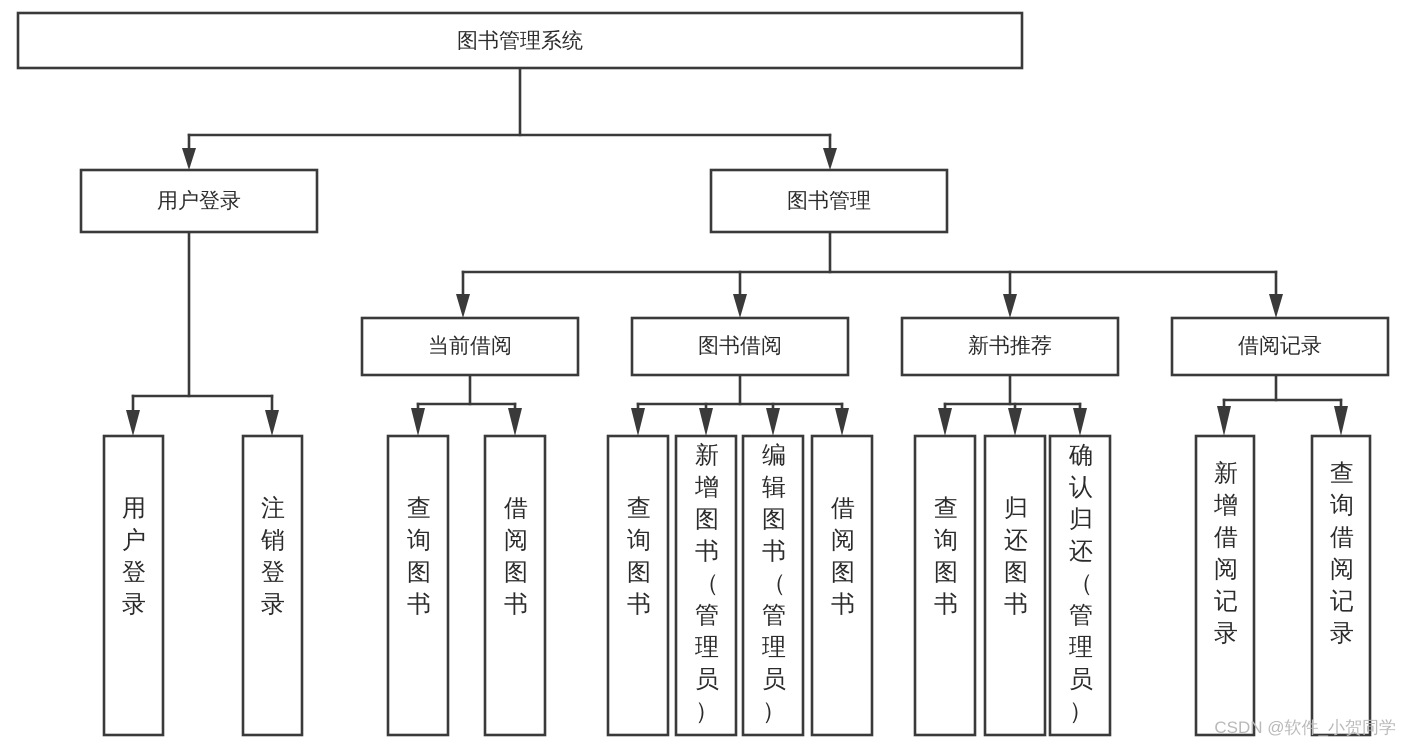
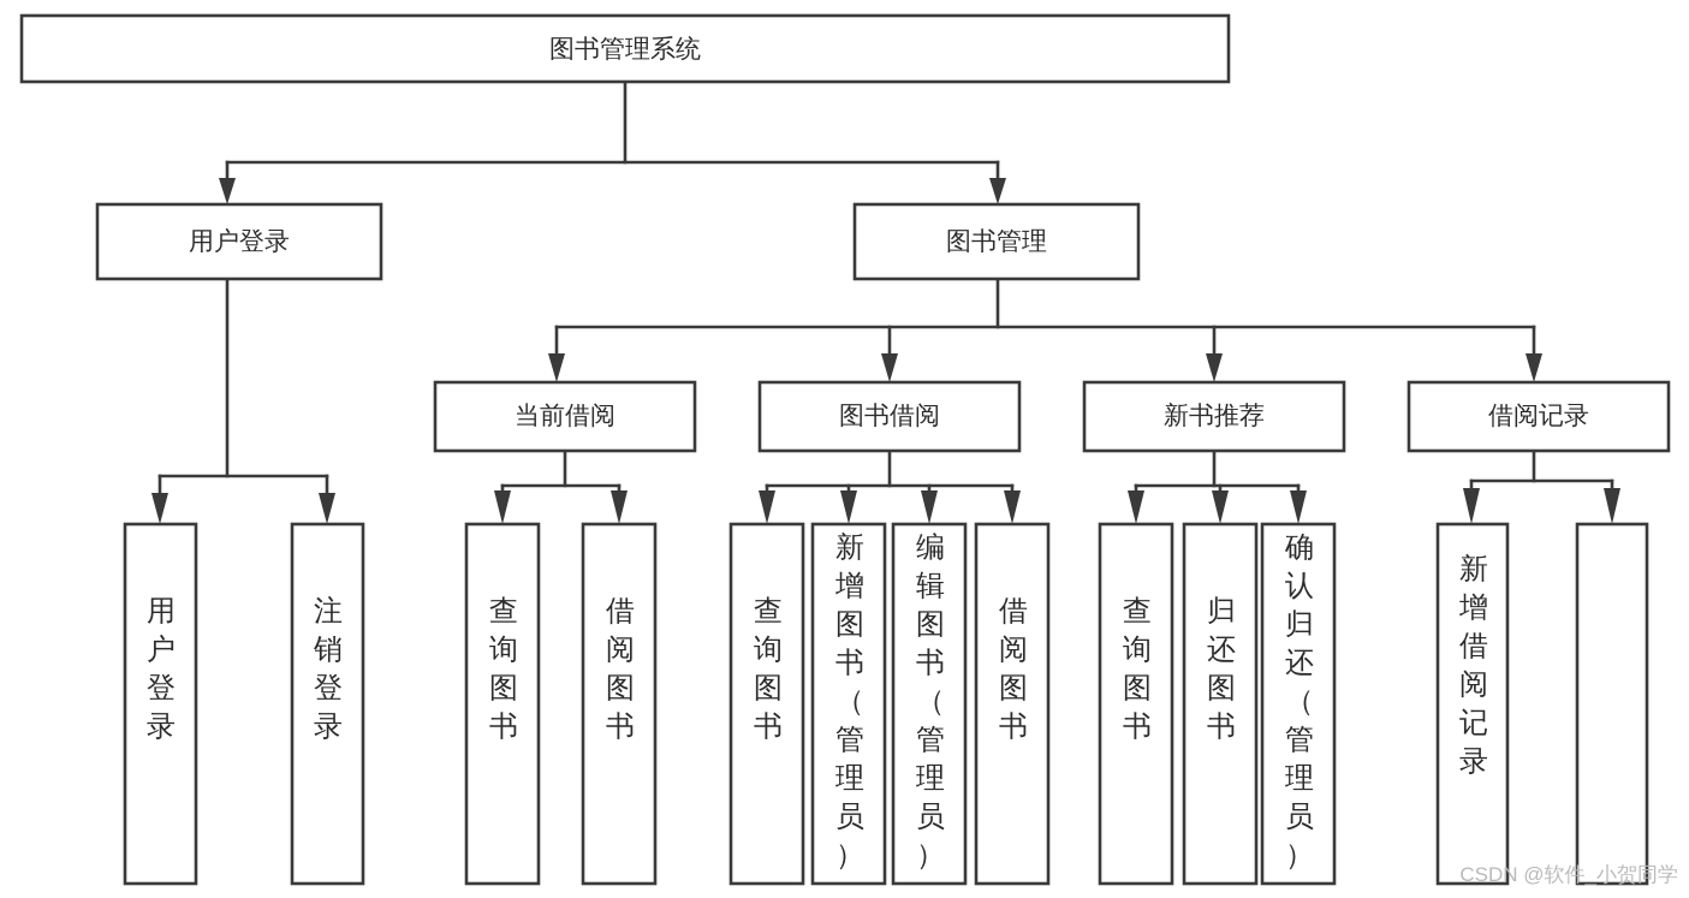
  图书管理系统
  用户登录
  图书管理
  当前借阅
  图书借阅
  新书推荐
  借阅记录
  用户登录
  注销登录
  查询图书
  借阅图书
  查询图书
  新增图书（管理员）
  编辑图书（管理员）
  借阅图书
  查询图书
  归还图书
  确认归还（管理员）
  新增借阅记录
- 查询借阅记录
  CSDN @软件_小贺同学
